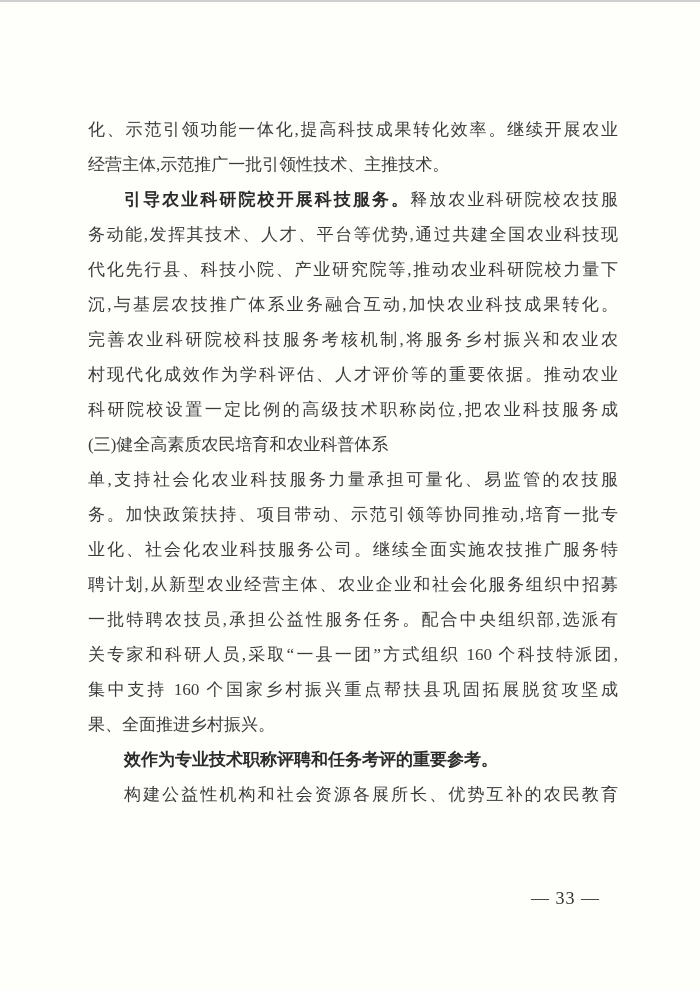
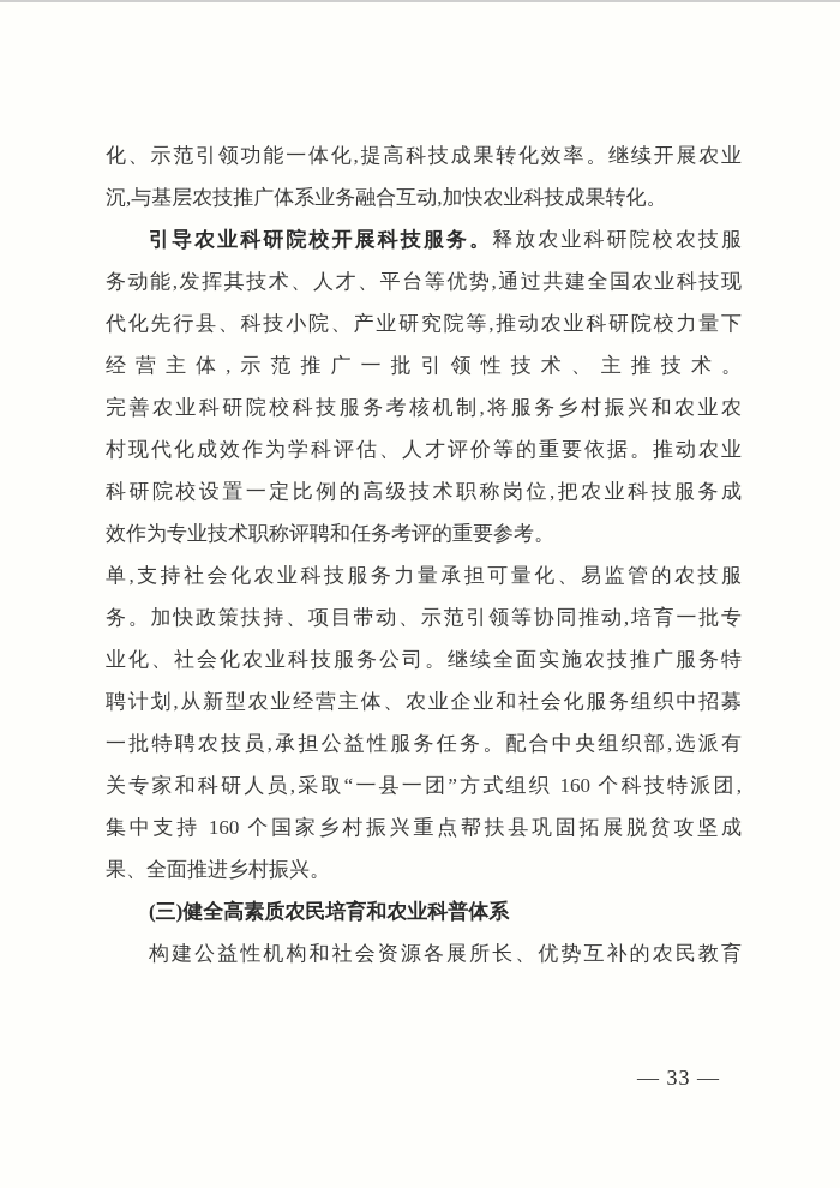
  化、示范引领功能一体化,提高科技成果转化效率。继续开展农业
- 经营主体,示范推广一批引领性技术、主推技术。
+ 沉,与基层农技推广体系业务融合互动,加快农业科技成果转化。
  引导农业科研院校开展科技服务。释放农业科研院校农技服
  务动能,发挥其技术、人才、平台等优势,通过共建全国农业科技现
  代化先行县、科技小院、产业研究院等,推动农业科研院校力量下
- 沉,与基层农技推广体系业务融合互动,加快农业科技成果转化。
+ 经营主体,示范推广一批引领性技术、主推技术。
  完善农业科研院校科技服务考核机制,将服务乡村振兴和农业农
  村现代化成效作为学科评估、人才评价等的重要依据。推动农业
  科研院校设置一定比例的高级技术职称岗位,把农业科技服务成
- (三)健全高素质农民培育和农业科普体系
+ 效作为专业技术职称评聘和任务考评的重要参考。
  单,支持社会化农业科技服务力量承担可量化、易监管的农技服
  务。加快政策扶持、项目带动、示范引领等协同推动,培育一批专
  业化、社会化农业科技服务公司。继续全面实施农技推广服务特
  聘计划,从新型农业经营主体、农业企业和社会化服务组织中招募
  一批特聘农技员,承担公益性服务任务。配合中央组织部,选派有
  关专家和科研人员,采取“一县一团”方式组织 160 个科技特派团,
  集中支持 160 个国家乡村振兴重点帮扶县巩固拓展脱贫攻坚成
  果、全面推进乡村振兴。
- 效作为专业技术职称评聘和任务考评的重要参考。
+ (三)健全高素质农民培育和农业科普体系
  构建公益性机构和社会资源各展所长、优势互补的农民教育
  — 33 —
